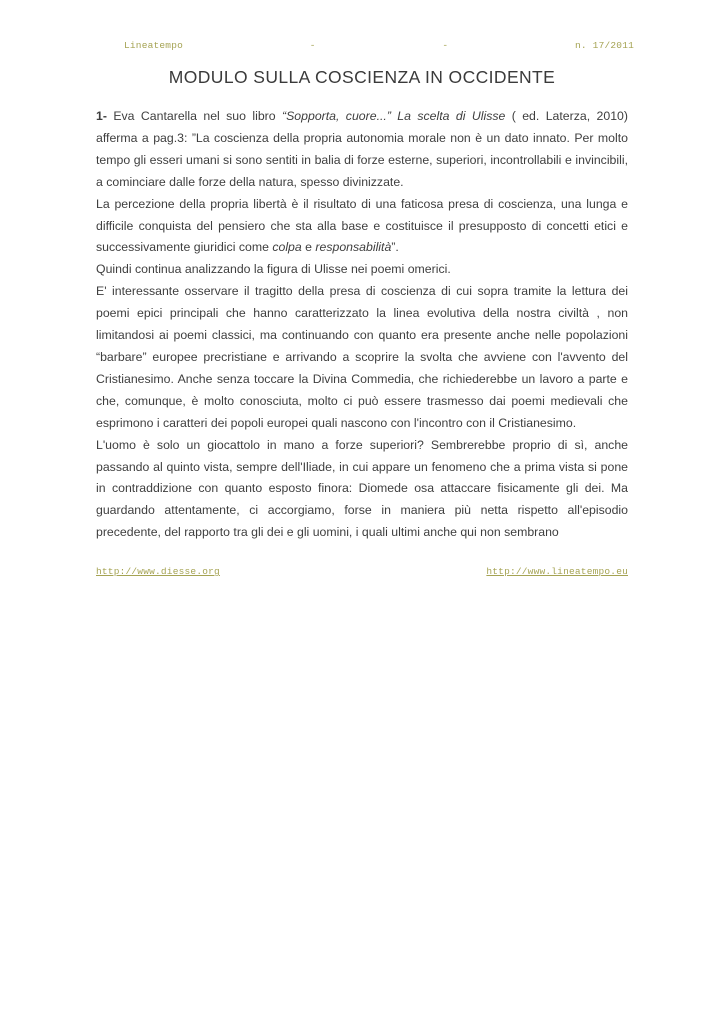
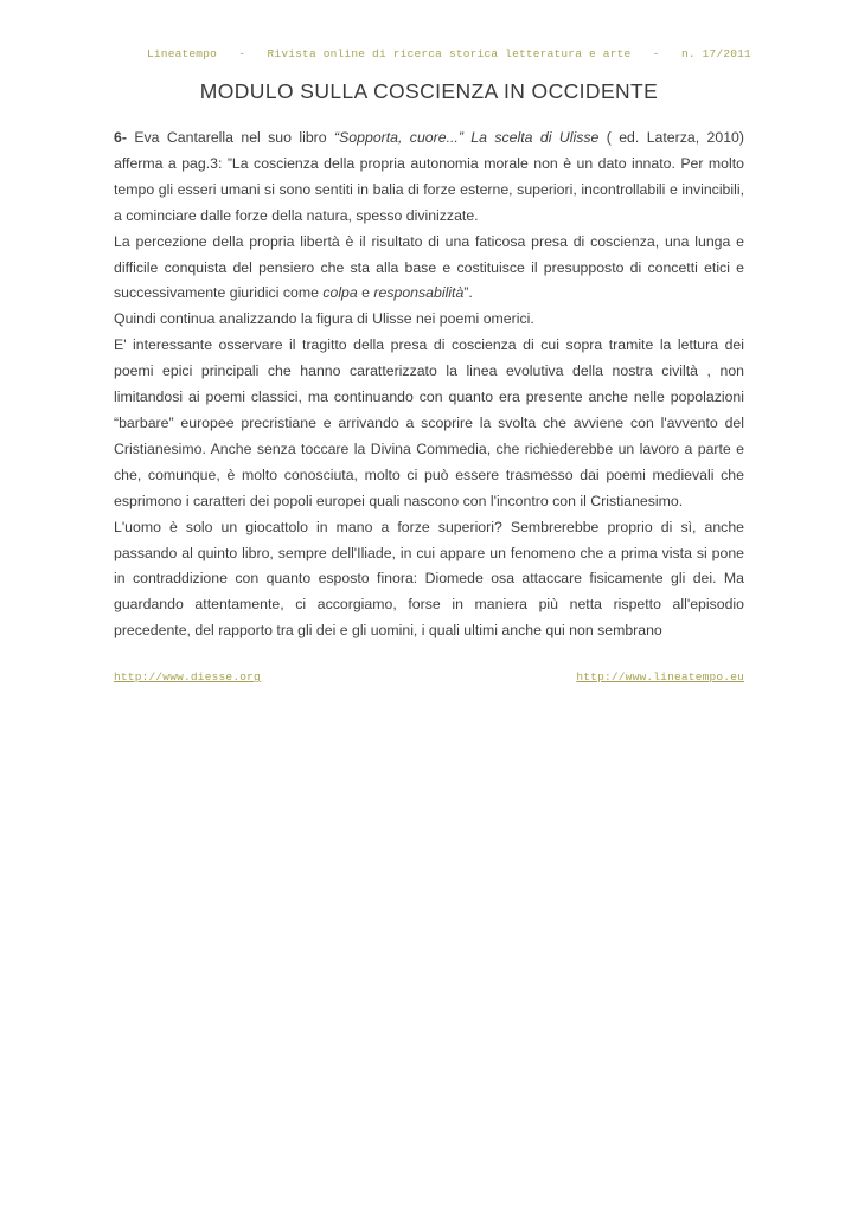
  Lineatempo
  -
+ Rivista online di ricerca storica letteratura e arte
  -
  n. 17/2011
  MODULO SULLA COSCIENZA IN OCCIDENTE
- 1- Eva Cantarella nel suo libro “Sopporta, cuore...” La scelta di Ulisse ( ed. Laterza, 2010) afferma a pag.3: ”La coscienza della propria autonomia morale non è un dato innato. Per molto tempo gli esseri umani si sono sentiti in balia di forze esterne, superiori, incontrollabili e invincibili, a cominciare dalle forze della natura, spesso divinizzate.
+ 6- Eva Cantarella nel suo libro “Sopporta, cuore...” La scelta di Ulisse ( ed. Laterza, 2010) afferma a pag.3: ”La coscienza della propria autonomia morale non è un dato innato. Per molto tempo gli esseri umani si sono sentiti in balia di forze esterne, superiori, incontrollabili e invincibili, a cominciare dalle forze della natura, spesso divinizzate.
  La percezione della propria libertà è il risultato di una faticosa presa di coscienza, una lunga e difficile conquista del pensiero che sta alla base e costituisce il presupposto di concetti etici e successivamente giuridici come colpa e responsabilità”.
  Quindi continua analizzando la figura di Ulisse nei poemi omerici.
  E' interessante osservare il tragitto della presa di coscienza di cui sopra tramite la lettura dei poemi epici principali che hanno caratterizzato la linea evolutiva della nostra civiltà , non limitandosi ai poemi classici, ma continuando con quanto era presente anche nelle popolazioni “barbare” europee precristiane e arrivando a scoprire la svolta che avviene con l'avvento del Cristianesimo. Anche senza toccare la Divina Commedia, che richiederebbe un lavoro a parte e che, comunque, è molto conosciuta, molto ci può essere trasmesso dai poemi medievali che esprimono i caratteri dei popoli europei quali nascono con l'incontro con il Cristianesimo.
- L'uomo è solo un giocattolo in mano a forze superiori? Sembrerebbe proprio di sì, anche passando al quinto vista, sempre dell'Iliade, in cui appare un fenomeno che a prima vista si pone in contraddizione con quanto esposto finora: Diomede osa attaccare fisicamente gli dei. Ma guardando attentamente, ci accorgiamo, forse in maniera più netta rispetto all'episodio precedente, del rapporto tra gli dei e gli uomini, i quali ultimi anche qui non sembrano
+ L'uomo è solo un giocattolo in mano a forze superiori? Sembrerebbe proprio di sì, anche passando al quinto libro, sempre dell'Iliade, in cui appare un fenomeno che a prima vista si pone in contraddizione con quanto esposto finora: Diomede osa attaccare fisicamente gli dei. Ma guardando attentamente, ci accorgiamo, forse in maniera più netta rispetto all'episodio precedente, del rapporto tra gli dei e gli uomini, i quali ultimi anche qui non sembrano
  http://www.diesse.org
  http://www.lineatempo.eu
